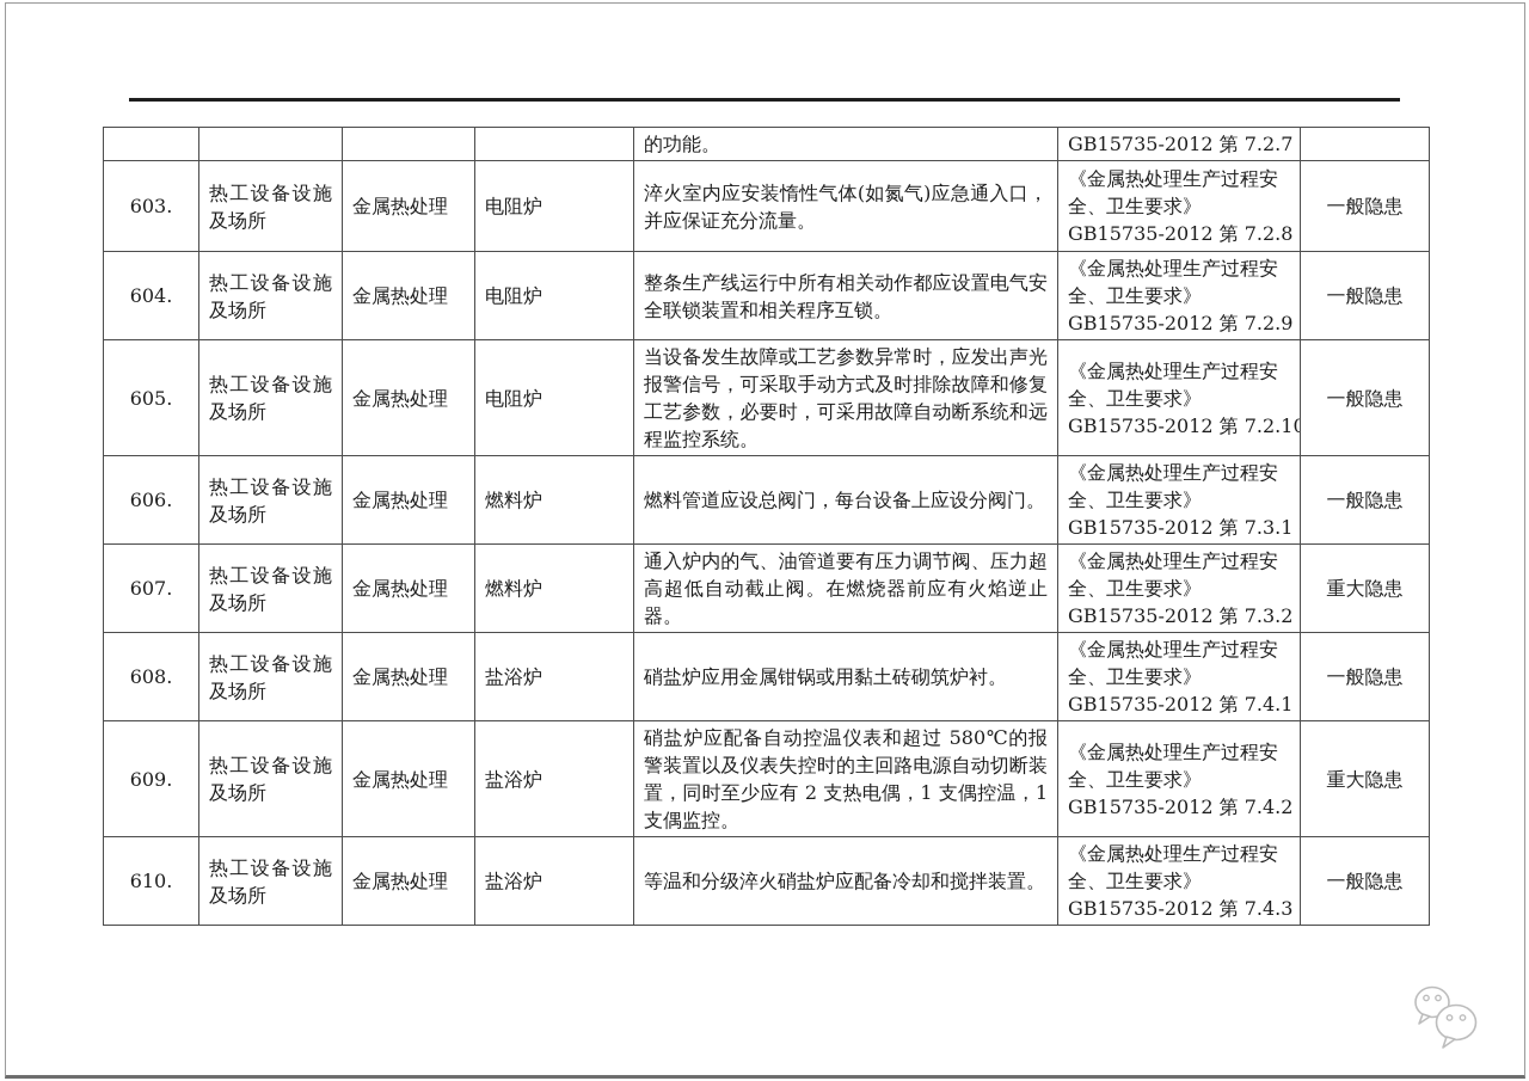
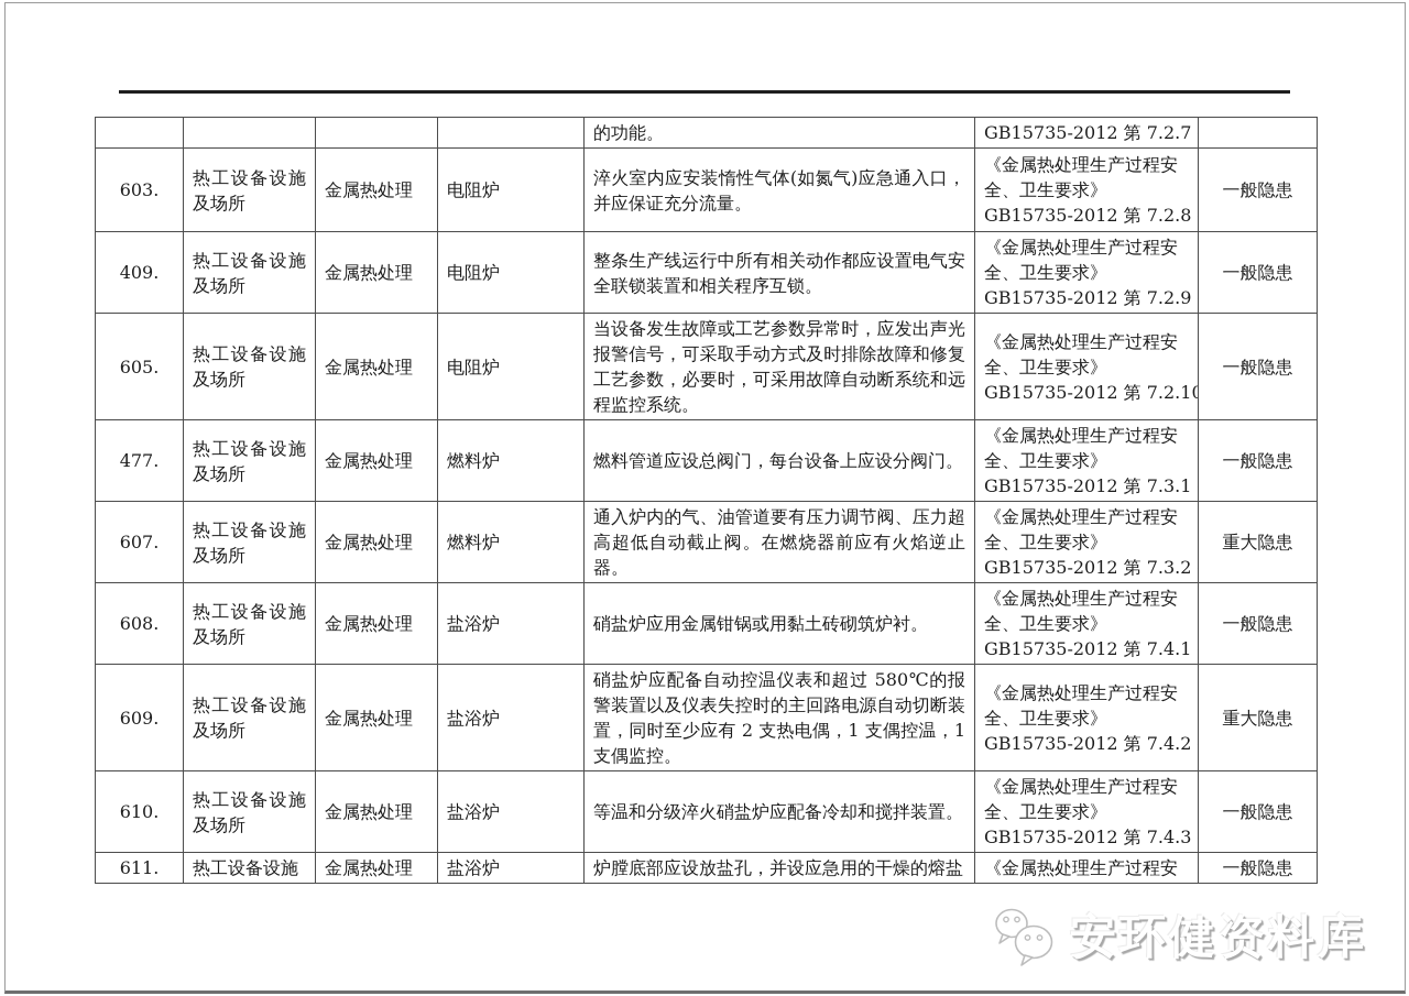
  				的功能。	GB15735-2012 第 7.2.7
  603.	热工设备设施及场所	金属热处理	电阻炉	淬火室内应安装惰性气体(如氮气)应急通入口，并应保证充分流量。	《金属热处理生产过程安全、卫生要求》 GB15735-2012 第 7.2.8	一般隐患
- 604.	热工设备设施及场所	金属热处理	电阻炉	整条生产线运行中所有相关动作都应设置电气安全联锁装置和相关程序互锁。	《金属热处理生产过程安全、卫生要求》 GB15735-2012 第 7.2.9	一般隐患
+ 409.	热工设备设施及场所	金属热处理	电阻炉	整条生产线运行中所有相关动作都应设置电气安全联锁装置和相关程序互锁。	《金属热处理生产过程安全、卫生要求》 GB15735-2012 第 7.2.9	一般隐患
  605.	热工设备设施及场所	金属热处理	电阻炉	当设备发生故障或工艺参数异常时，应发出声光报警信号，可采取手动方式及时排除故障和修复工艺参数，必要时，可采用故障自动断系统和远程监控系统。	《金属热处理生产过程安全、卫生要求》 GB15735-2012 第 7.2.10	一般隐患
- 606.	热工设备设施及场所	金属热处理	燃料炉	燃料管道应设总阀门，每台设备上应设分阀门。	《金属热处理生产过程安全、卫生要求》 GB15735-2012 第 7.3.1	一般隐患
+ 477.	热工设备设施及场所	金属热处理	燃料炉	燃料管道应设总阀门，每台设备上应设分阀门。	《金属热处理生产过程安全、卫生要求》 GB15735-2012 第 7.3.1	一般隐患
  607.	热工设备设施及场所	金属热处理	燃料炉	通入炉内的气、油管道要有压力调节阀、压力超高超低自动截止阀。在燃烧器前应有火焰逆止器。	《金属热处理生产过程安全、卫生要求》 GB15735-2012 第 7.3.2	重大隐患
  608.	热工设备设施及场所	金属热处理	盐浴炉	硝盐炉应用金属钳锅或用黏土砖砌筑炉衬。	《金属热处理生产过程安全、卫生要求》 GB15735-2012 第 7.4.1	一般隐患
  609.	热工设备设施及场所	金属热处理	盐浴炉	硝盐炉应配备自动控温仪表和超过 580℃的报警装置以及仪表失控时的主回路电源自动切断装置，同时至少应有 2 支热电偶，1 支偶控温，1 支偶监控。	《金属热处理生产过程安全、卫生要求》 GB15735-2012 第 7.4.2	重大隐患
  610.	热工设备设施及场所	金属热处理	盐浴炉	等温和分级淬火硝盐炉应配备冷却和搅拌装置。	《金属热处理生产过程安全、卫生要求》 GB15735-2012 第 7.4.3	一般隐患
+ 611.	热工设备设施	金属热处理	盐浴炉	炉膛底部应设放盐孔，并设应急用的干燥的熔盐	《金属热处理生产过程安	一般隐患
+ 安环健资料库
